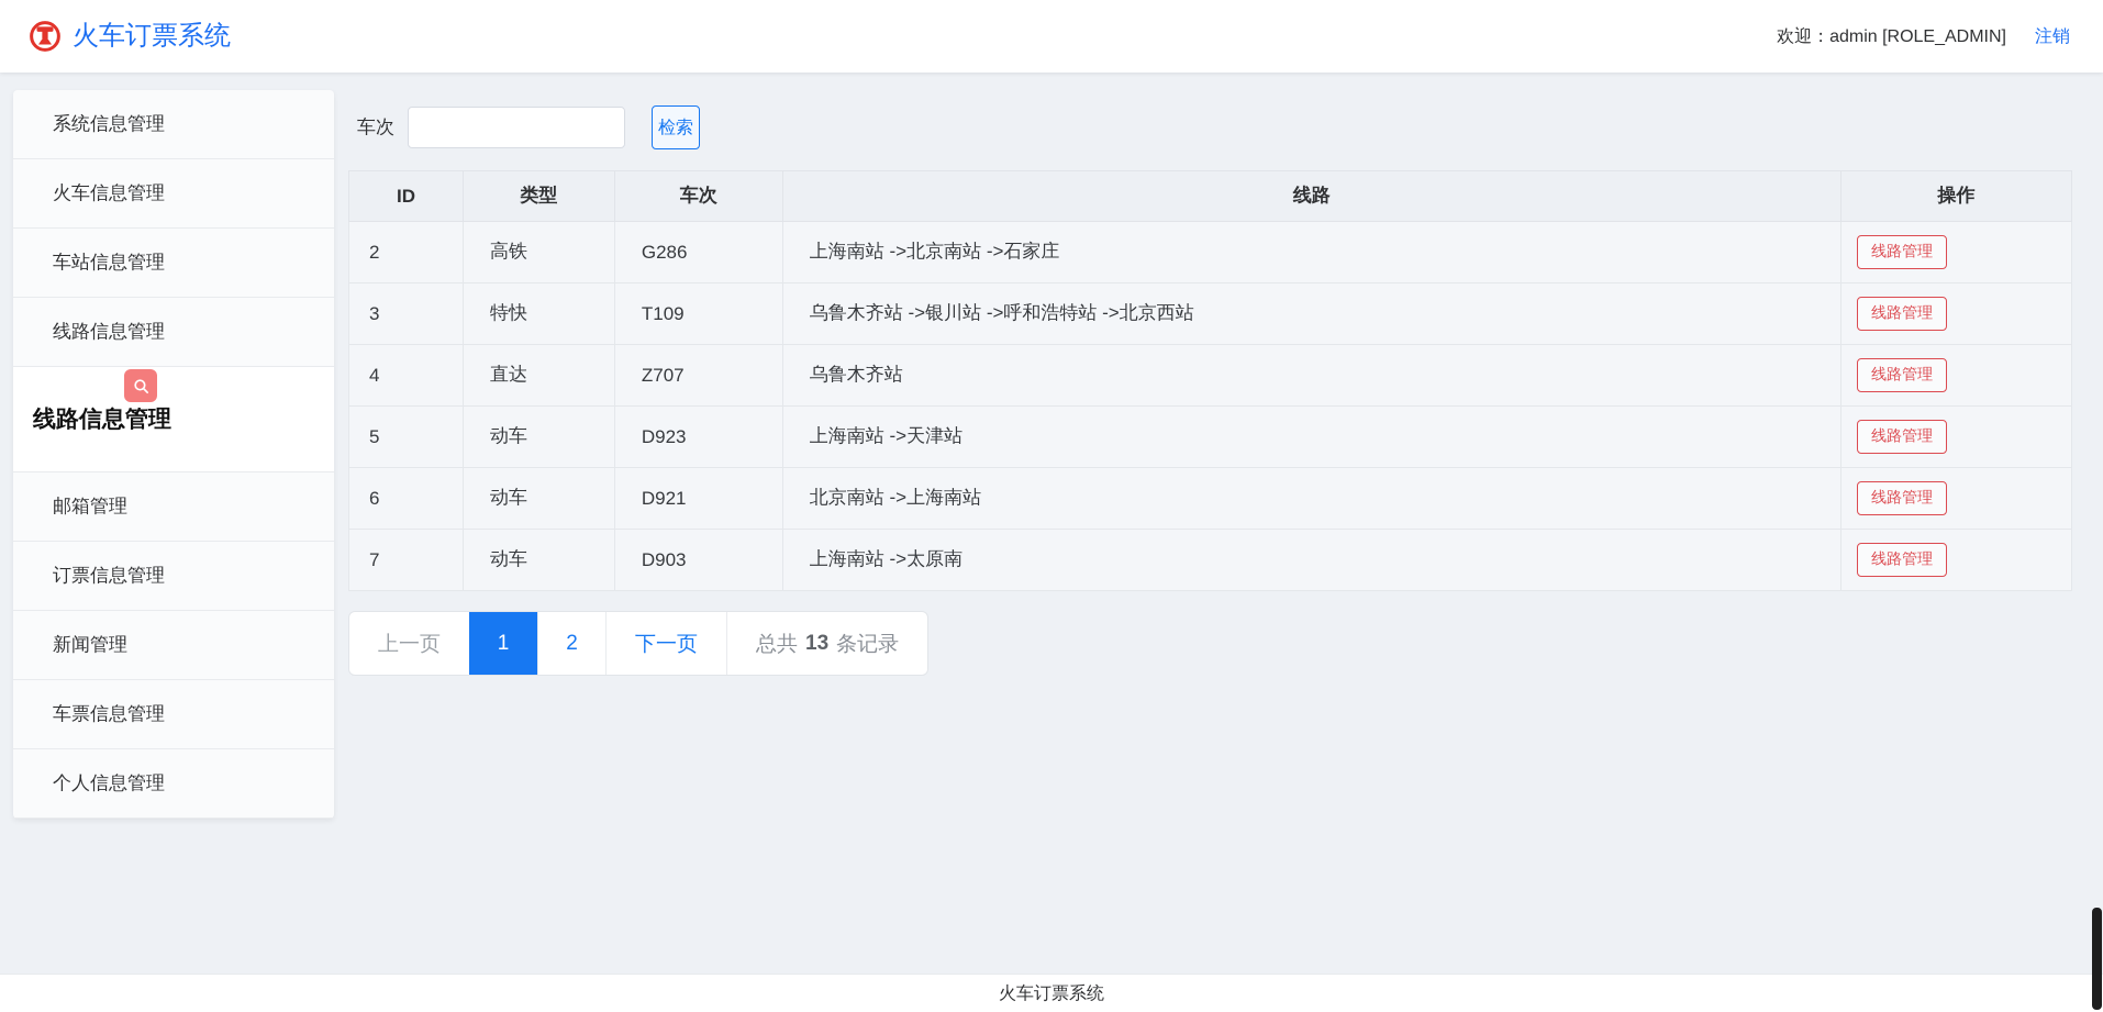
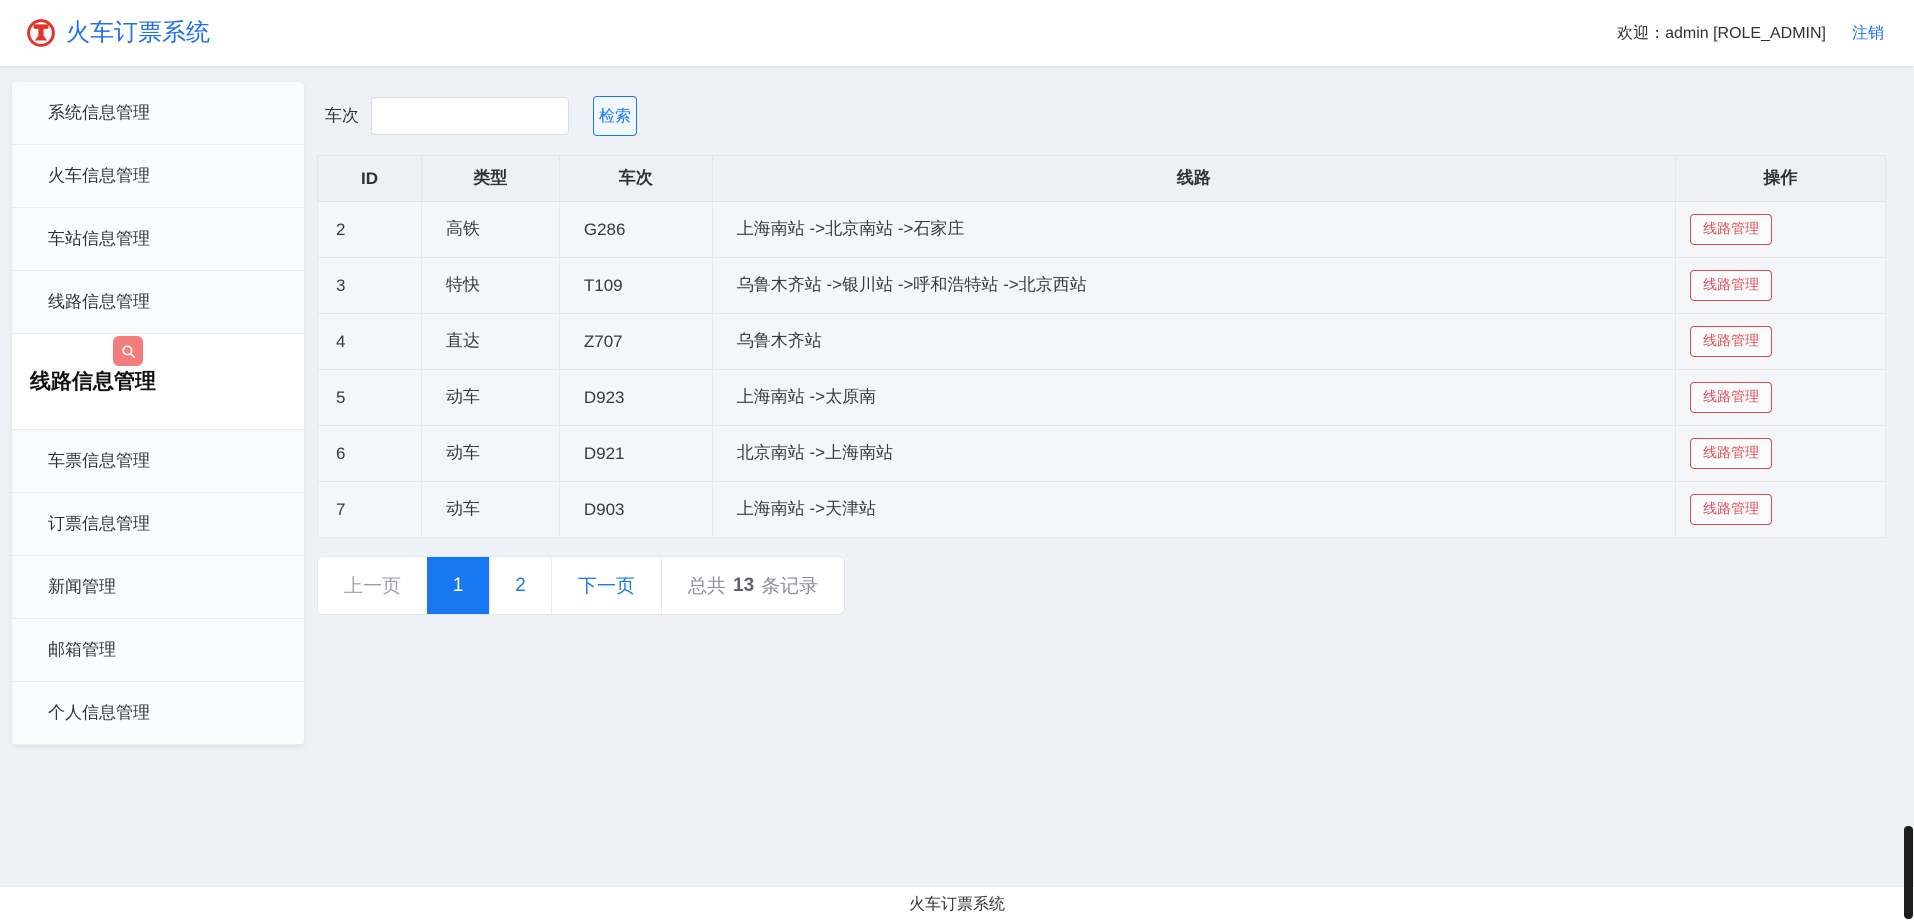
  火车订票系统
  欢迎：admin [ROLE_ADMIN]
  注销
  系统信息管理
  火车信息管理
  车站信息管理
  线路信息管理
  线路信息管理
- 邮箱管理
+ 车票信息管理
  订票信息管理
  新闻管理
- 车票信息管理
+ 邮箱管理
  个人信息管理
  车次
  检索
  ID	类型	车次	线路	操作
  2	高铁	G286	上海南站 ->北京南站 ->石家庄	线路管理
  3	特快	T109	乌鲁木齐站 ->银川站 ->呼和浩特站 ->北京西站	线路管理
  4	直达	Z707	乌鲁木齐站	线路管理
- 5	动车	D923	上海南站 ->天津站	线路管理
+ 5	动车	D923	上海南站 ->太原南	线路管理
  6	动车	D921	北京南站 ->上海南站	线路管理
- 7	动车	D903	上海南站 ->太原南	线路管理
+ 7	动车	D903	上海南站 ->天津站	线路管理
  上一页
  1
  2
  下一页
  总共
  13
  条记录
  火车订票系统
